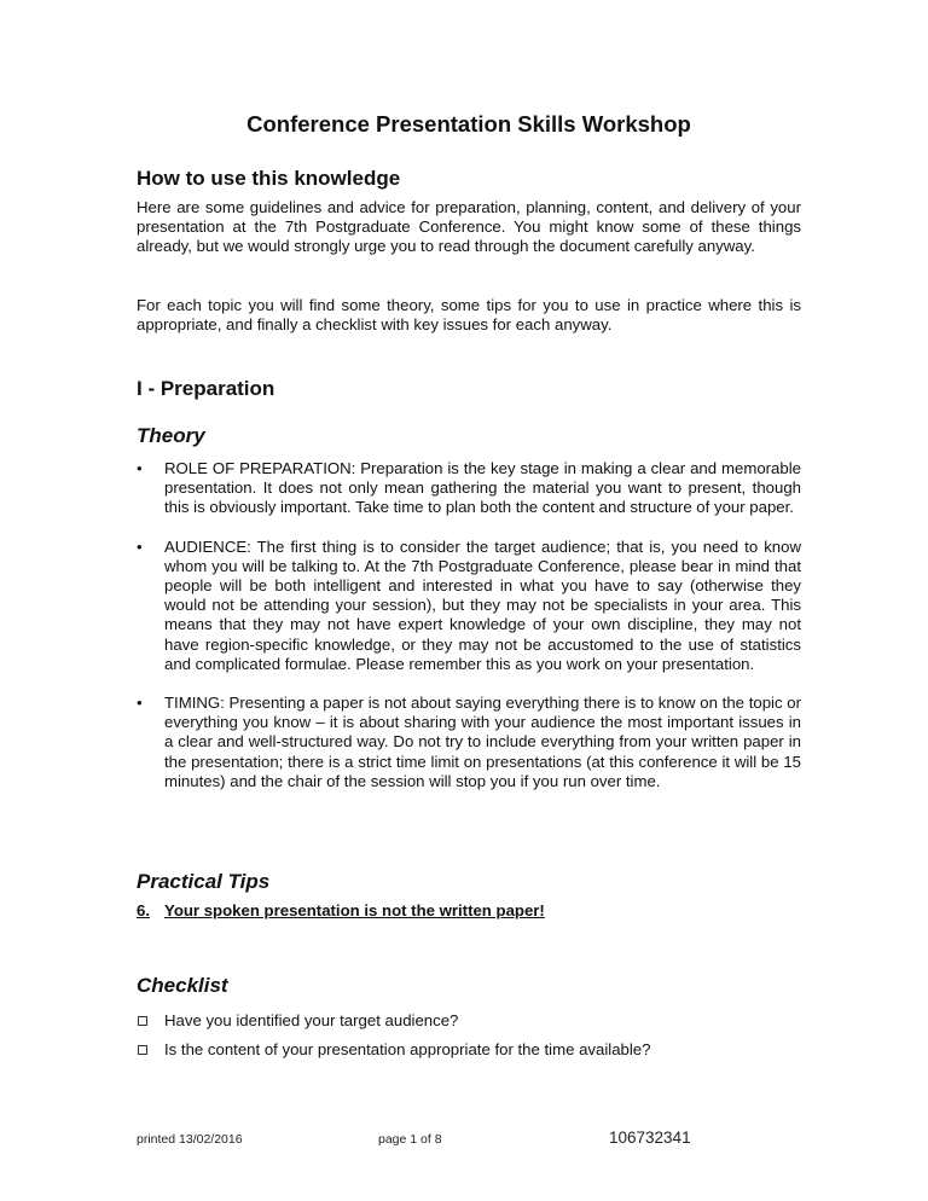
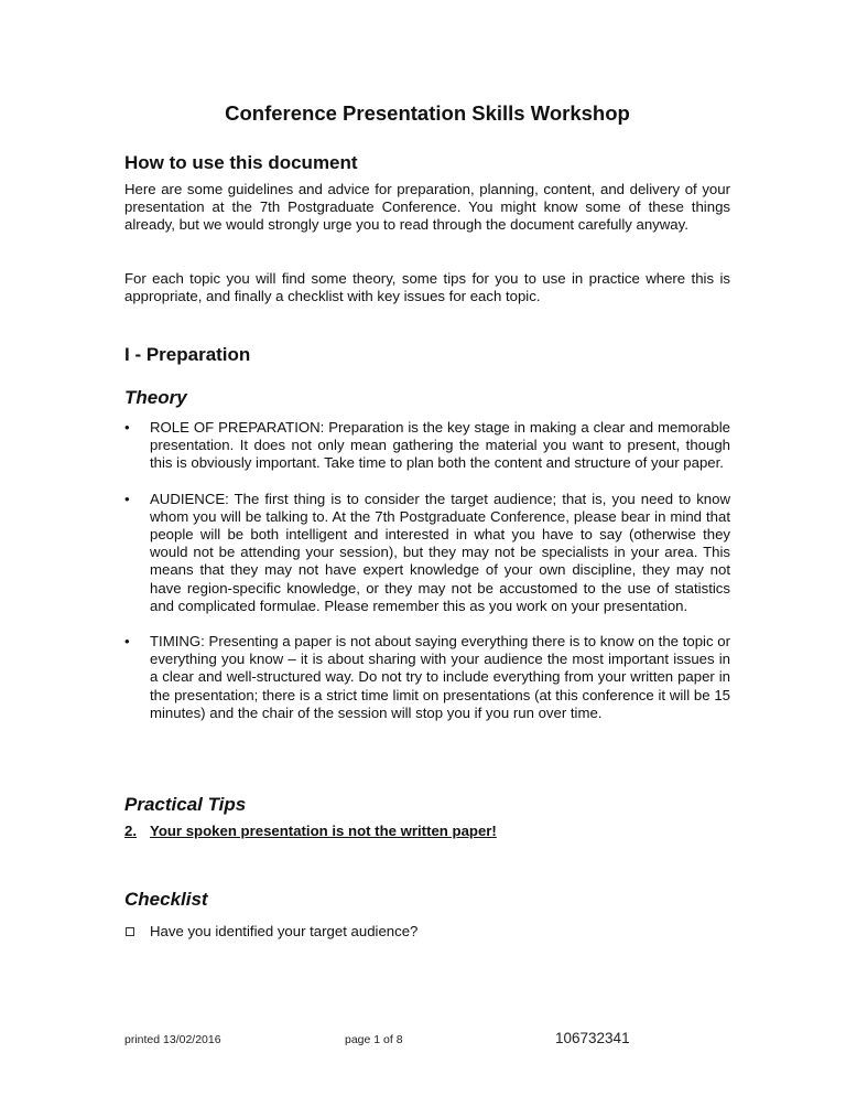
  Conference Presentation Skills Workshop
- How to use this knowledge
+ How to use this document
  Here are some guidelines and advice for preparation, planning, content, and delivery of your presentation at the 7th Postgraduate Conference. You might know some of these things already, but we would strongly urge you to read through the document carefully anyway.
- For each topic you will find some theory, some tips for you to use in practice where this is appropriate, and finally a checklist with key issues for each anyway.
+ For each topic you will find some theory, some tips for you to use in practice where this is appropriate, and finally a checklist with key issues for each topic.
  I - Preparation
  Theory
  •
  ROLE OF PREPARATION: Preparation is the key stage in making a clear and memorable presentation. It does not only mean gathering the material you want to present, though this is obviously important. Take time to plan both the content and structure of your paper.
  •
  AUDIENCE: The first thing is to consider the target audience; that is, you need to know whom you will be talking to. At the 7th Postgraduate Conference, please bear in mind that people will be both intelligent and interested in what you have to say (otherwise they would not be attending your session), but they may not be specialists in your area. This means that they may not have expert knowledge of your own discipline, they may not have region-specific knowledge, or they may not be accustomed to the use of statistics and complicated formulae. Please remember this as you work on your presentation.
  •
  TIMING: Presenting a paper is not about saying everything there is to know on the topic or everything you know – it is about sharing with your audience the most important issues in a clear and well-structured way. Do not try to include everything from your written paper in the presentation; there is a strict time limit on presentations (at this conference it will be 15 minutes) and the chair of the session will stop you if you run over time.
  Practical Tips
- 6.
+ 2.
  Your spoken presentation is not the written paper!
  Checklist
  Have you identified your target audience?
- Is the content of your presentation appropriate for the time available?
  printed 13/02/2016
  page 1 of 8
  106732341
